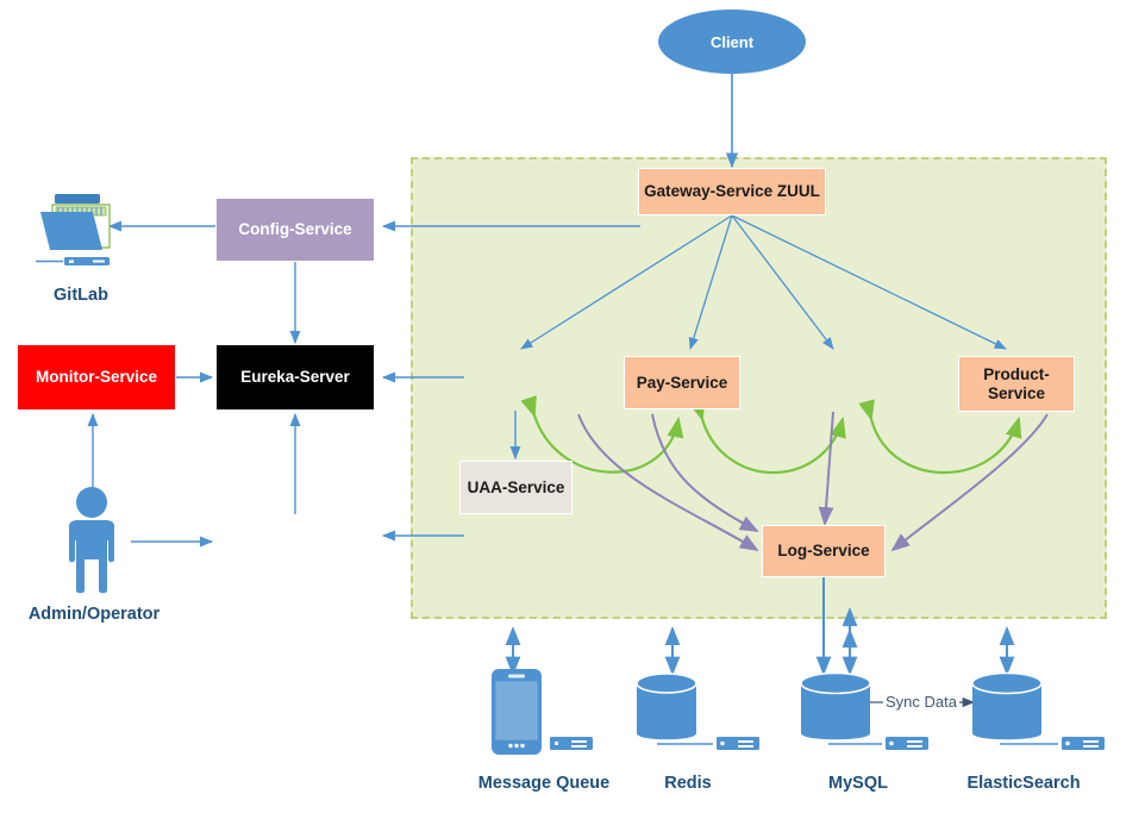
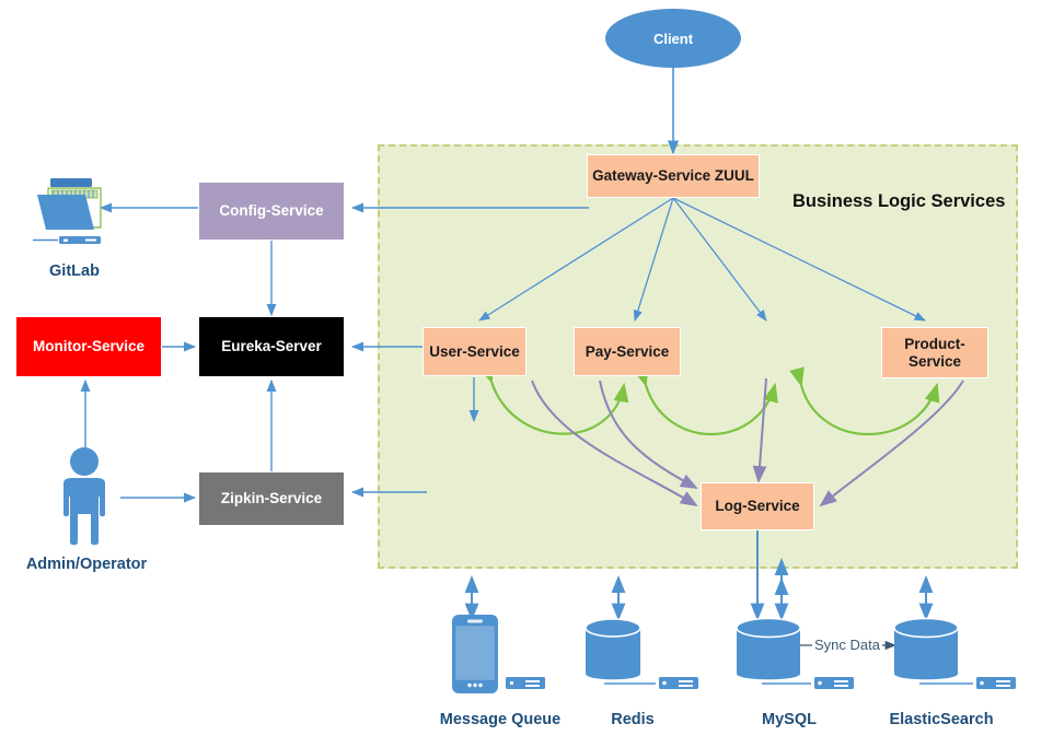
+ Business Logic Services
  Client
  Gateway-Service ZUUL
  Config-Service
  Eureka-Server
  Monitor-Service
+ Zipkin-Service
+ User-Service
  Pay-Service
  Product-Service
- UAA-Service
  Log-Service
  GitLab
  Admin/Operator
  Message Queue
  Redis
  MySQL
  ElasticSearch
  Sync Data
